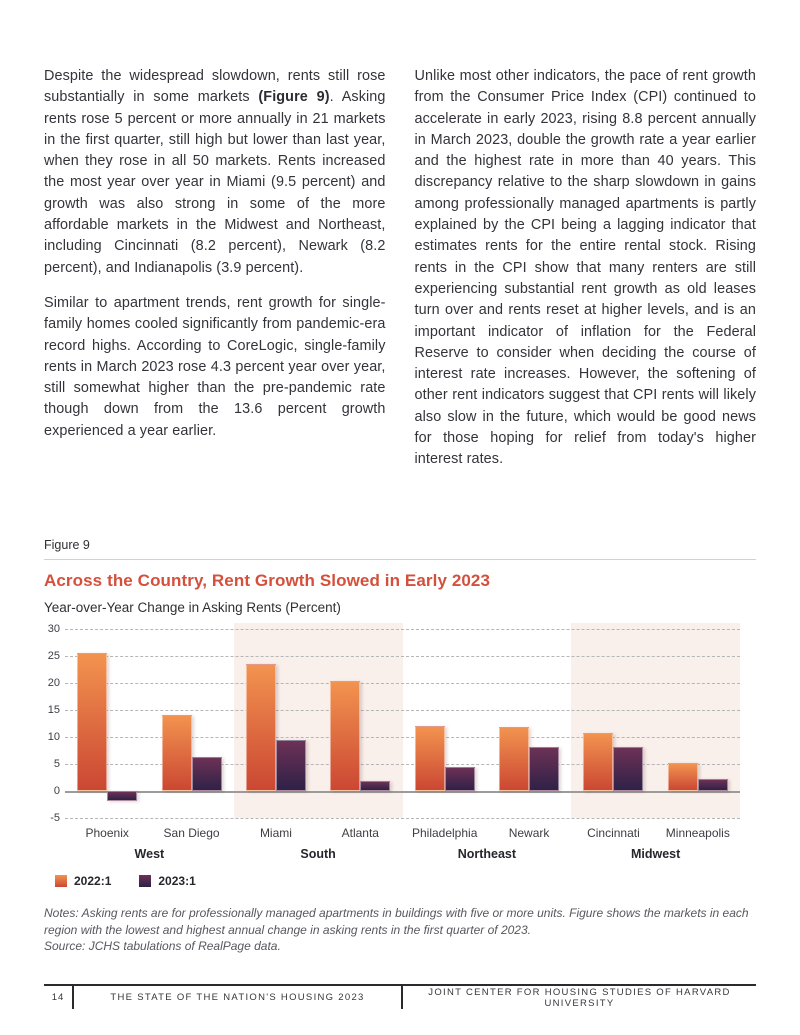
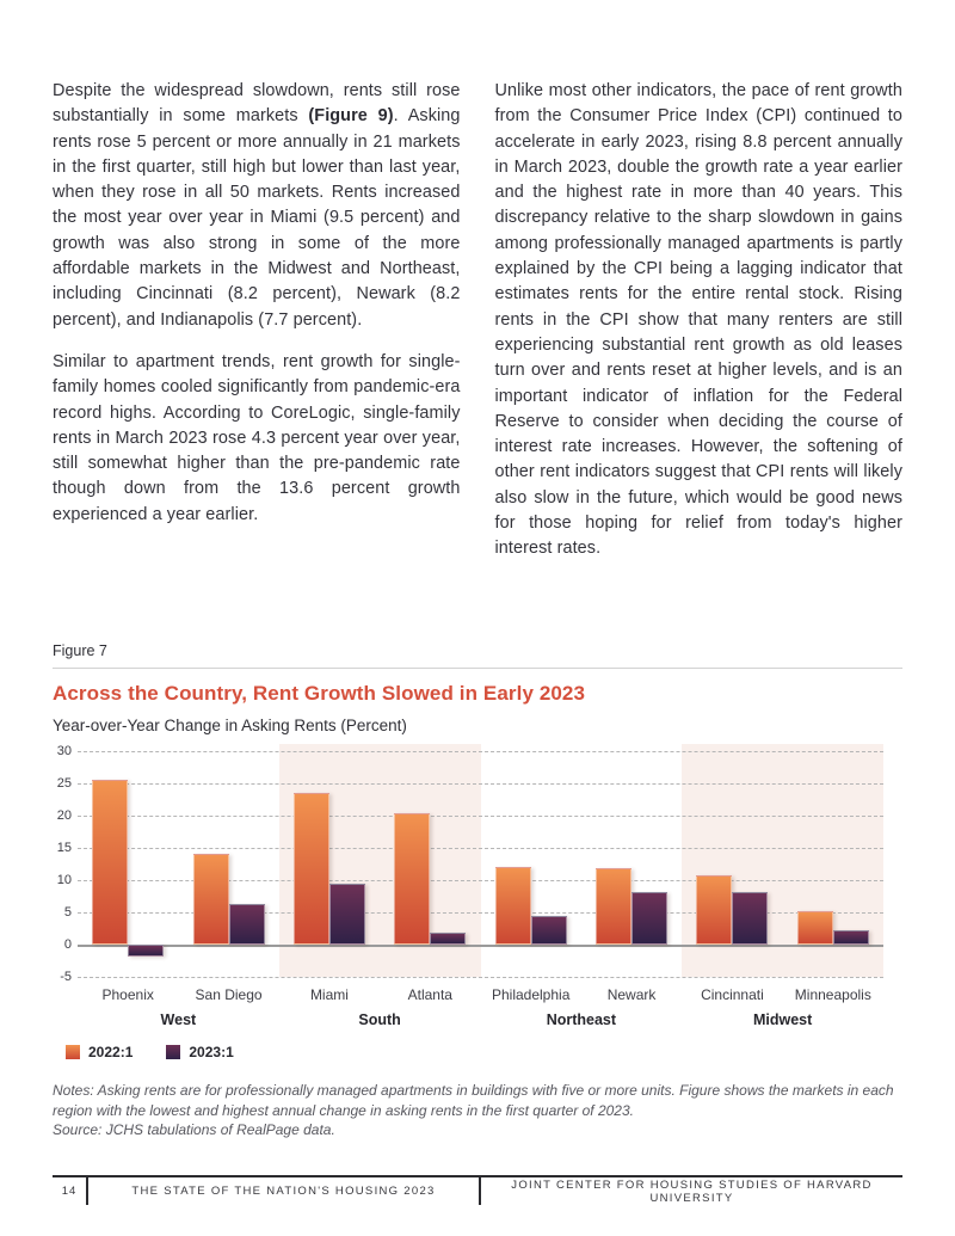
- Despite the widespread slowdown, rents still rose substantially in some markets (Figure 9). Asking rents rose 5 percent or more annually in 21 markets in the first quarter, still high but lower than last year, when they rose in all 50 markets. Rents increased the most year over year in Miami (9.5 percent) and growth was also strong in some of the more affordable markets in the Midwest and Northeast, including Cincinnati (8.2 percent), Newark (8.2 percent), and Indianapolis (3.9 percent).
+ Despite the widespread slowdown, rents still rose substantially in some markets (Figure 9). Asking rents rose 5 percent or more annually in 21 markets in the first quarter, still high but lower than last year, when they rose in all 50 markets. Rents increased the most year over year in Miami (9.5 percent) and growth was also strong in some of the more affordable markets in the Midwest and Northeast, including Cincinnati (8.2 percent), Newark (8.2 percent), and Indianapolis (7.7 percent).
  Similar to apartment trends, rent growth for single-family homes cooled significantly from pandemic-era record highs. According to CoreLogic, single-family rents in March 2023 rose 4.3 percent year over year, still somewhat higher than the pre-pandemic rate though down from the 13.6 percent growth experienced a year earlier.
  Unlike most other indicators, the pace of rent growth from the Consumer Price Index (CPI) continued to accelerate in early 2023, rising 8.8 percent annually in March 2023, double the growth rate a year earlier and the highest rate in more than 40 years. This discrepancy relative to the sharp slowdown in gains among professionally managed apartments is partly explained by the CPI being a lagging indicator that estimates rents for the entire rental stock. Rising rents in the CPI show that many renters are still experiencing substantial rent growth as old leases turn over and rents reset at higher levels, and is an important indicator of inflation for the Federal Reserve to consider when deciding the course of interest rate increases. However, the softening of other rent indicators suggest that CPI rents will likely also slow in the future, which would be good news for those hoping for relief from today's higher interest rates.
- Figure 9
+ Figure 7
  Across the Country, Rent Growth Slowed in Early 2023
  Year-over-Year Change in Asking Rents (Percent)
  30
  25
  20
  15
  10
  5
  0
  -5
  Phoenix
  San Diego
  Miami
  Atlanta
  Philadelphia
  Newark
  Cincinnati
  Minneapolis
  West
  South
  Northeast
  Midwest
  2022:1
  2023:1
  Notes: Asking rents are for professionally managed apartments in buildings with five or more units. Figure shows the markets in each region with the lowest and highest annual change in asking rents in the first quarter of 2023.
  Source: JCHS tabulations of RealPage data.
  14
  THE STATE OF THE NATION'S HOUSING 2023
  JOINT CENTER FOR HOUSING STUDIES OF HARVARD UNIVERSITY
